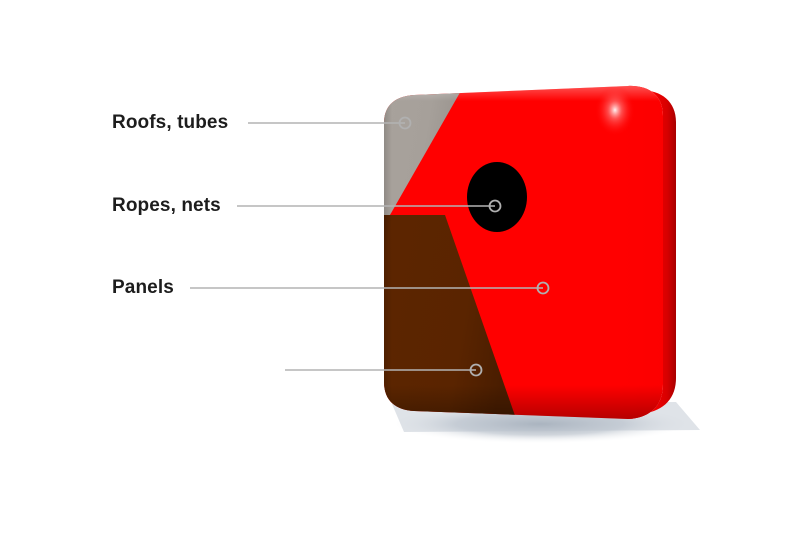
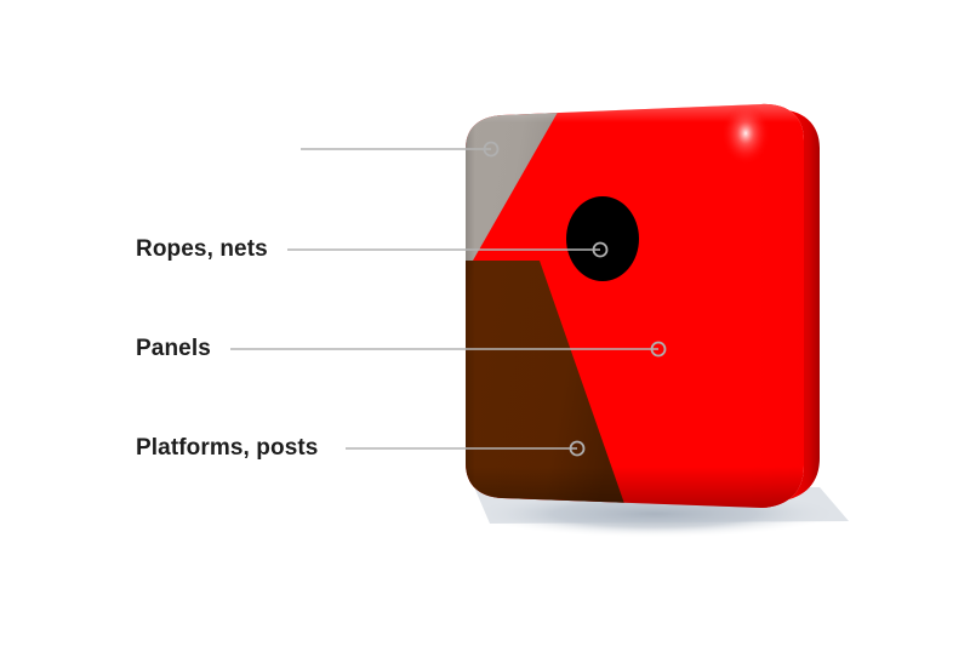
- Roofs, tubes
  Ropes, nets
  Panels
+ Platforms, posts
